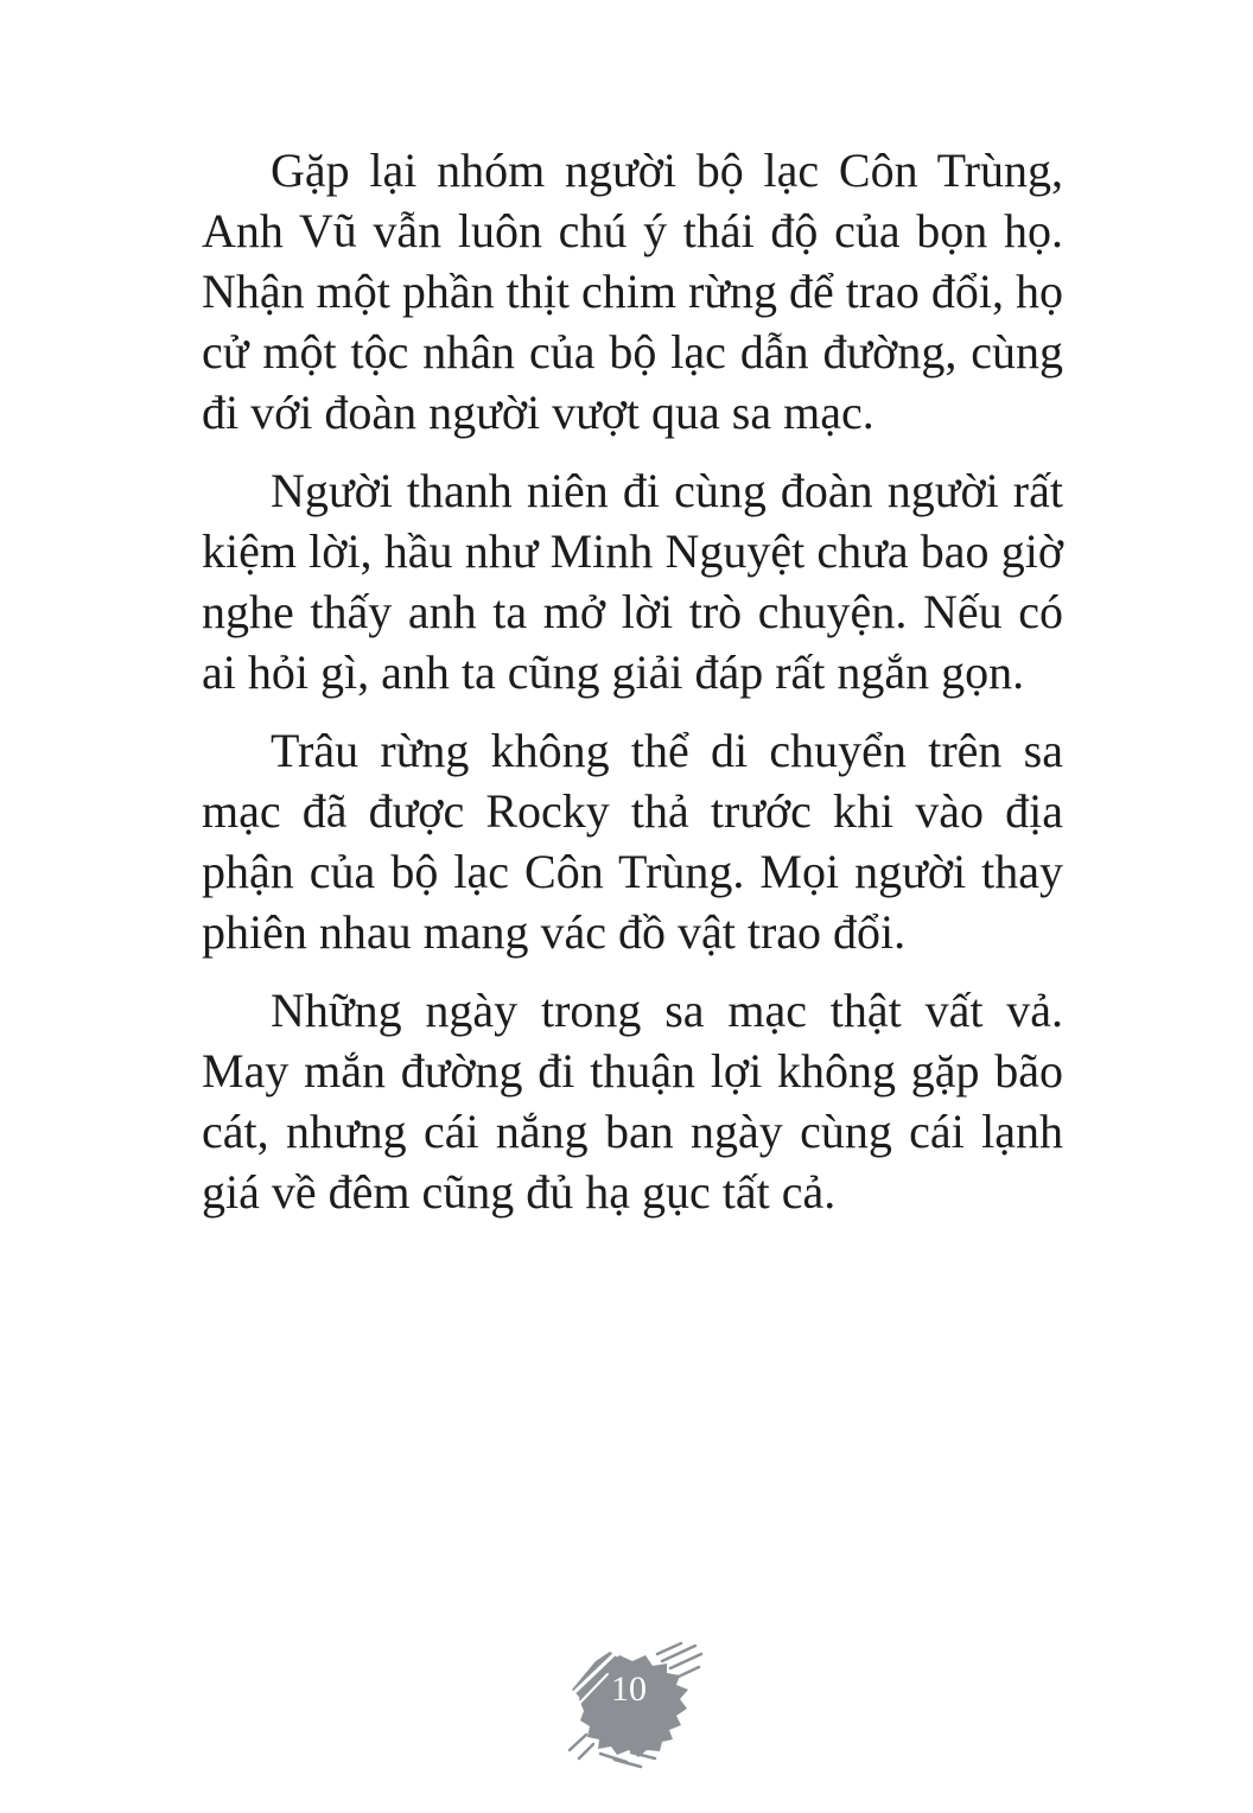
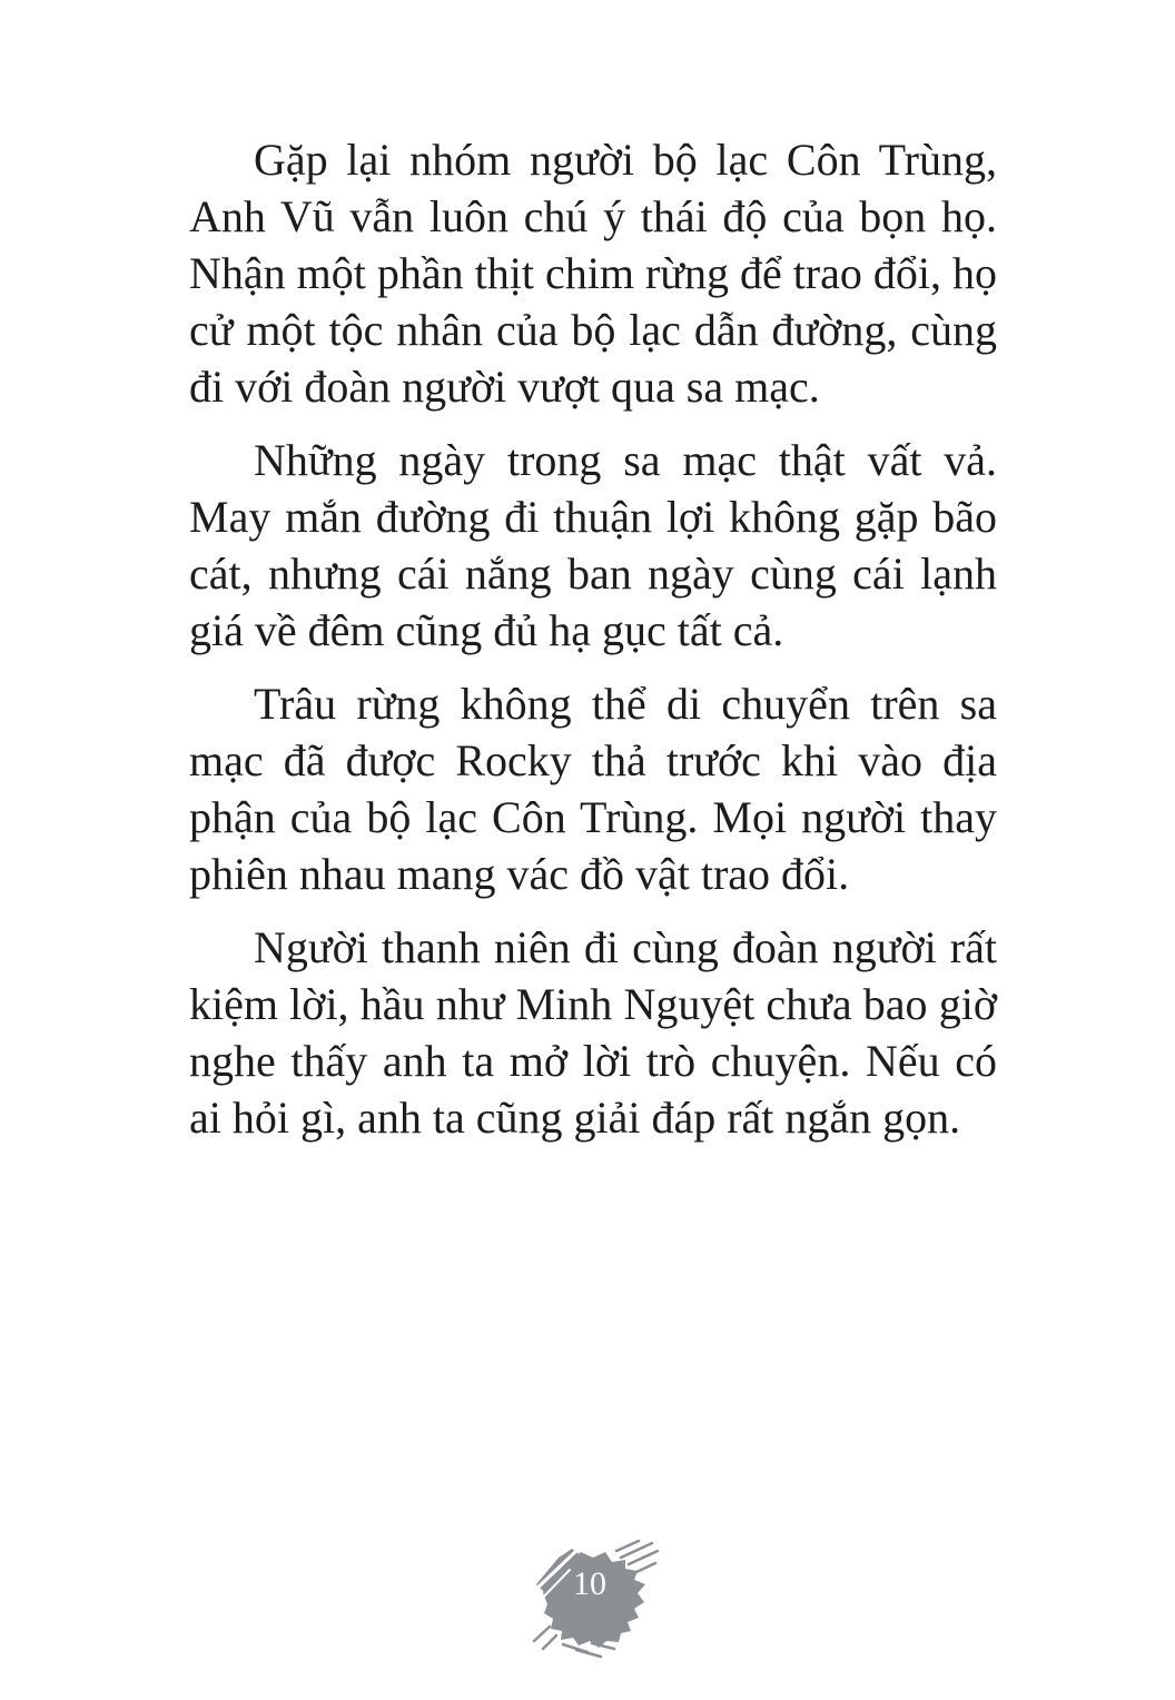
  Gặp lại nhóm người bộ lạc Côn Trùng, Anh Vũ vẫn luôn chú ý thái độ của bọn họ. Nhận một phần thịt chim rừng để trao đổi, họ cử một tộc nhân của bộ lạc dẫn đường, cùng đi với đoàn người vượt qua sa mạc.
- Người thanh niên đi cùng đoàn người rất kiệm lời, hầu như Minh Nguyệt chưa bao giờ nghe thấy anh ta mở lời trò chuyện. Nếu có ai hỏi gì, anh ta cũng giải đáp rất ngắn gọn.
+ Những ngày trong sa mạc thật vất vả. May mắn đường đi thuận lợi không gặp bão cát, nhưng cái nắng ban ngày cùng cái lạnh giá về đêm cũng đủ hạ gục tất cả.
  Trâu rừng không thể di chuyển trên sa mạc đã được Rocky thả trước khi vào địa phận của bộ lạc Côn Trùng. Mọi người thay phiên nhau mang vác đồ vật trao đổi.
- Những ngày trong sa mạc thật vất vả. May mắn đường đi thuận lợi không gặp bão cát, nhưng cái nắng ban ngày cùng cái lạnh giá về đêm cũng đủ hạ gục tất cả.
+ Người thanh niên đi cùng đoàn người rất kiệm lời, hầu như Minh Nguyệt chưa bao giờ nghe thấy anh ta mở lời trò chuyện. Nếu có ai hỏi gì, anh ta cũng giải đáp rất ngắn gọn.
  10
